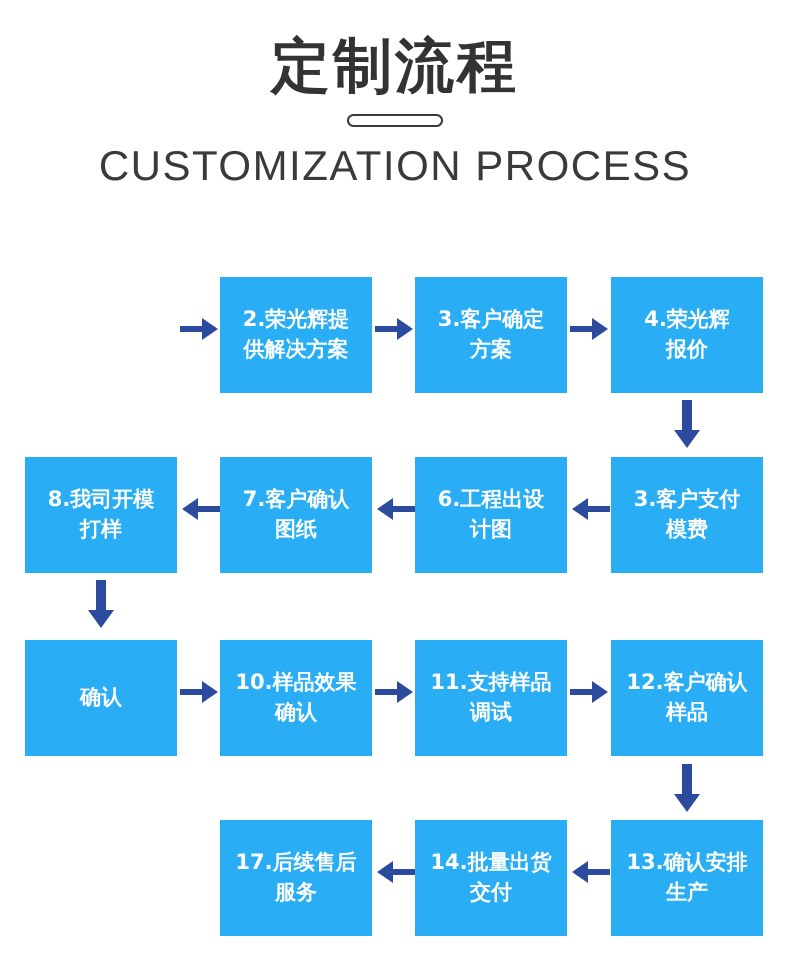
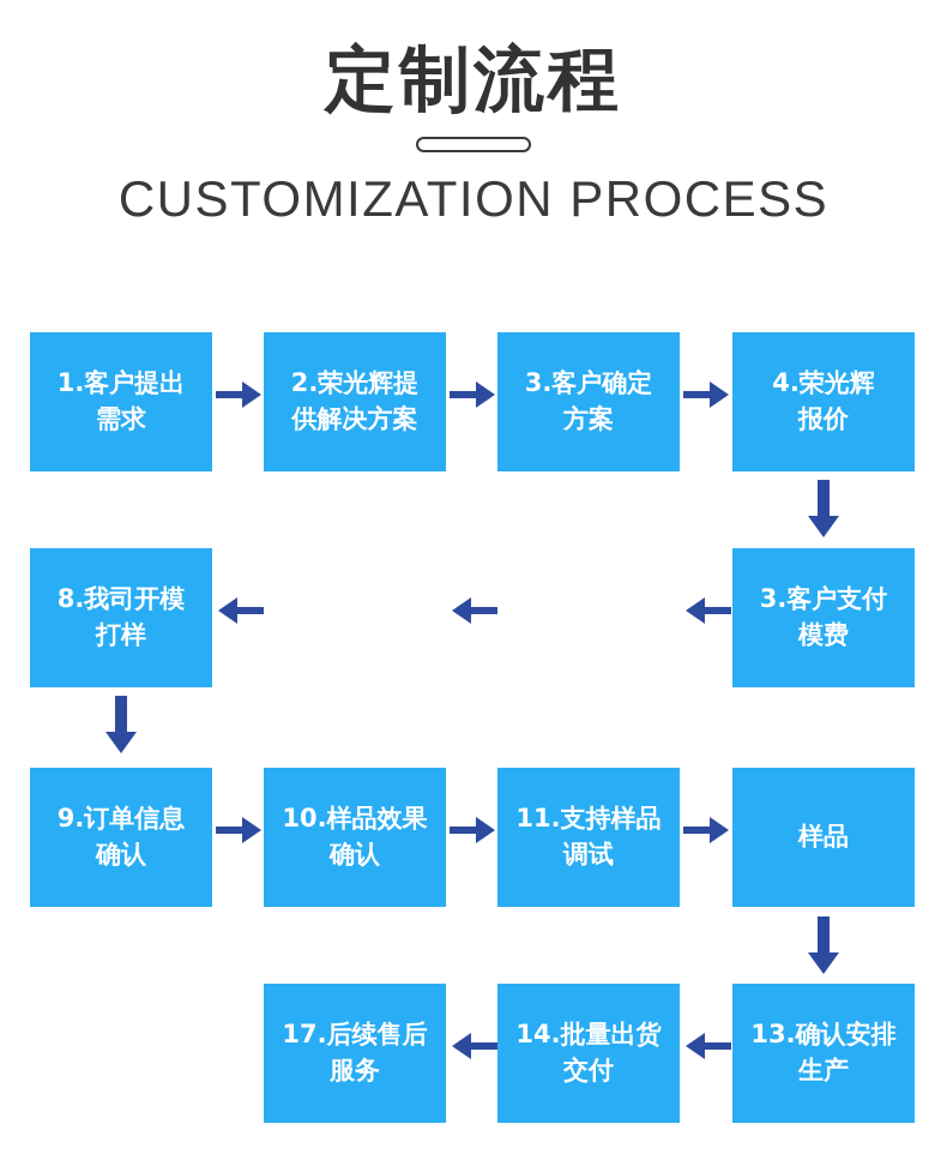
  定制流程
  CUSTOMIZATION PROCESS
+ 1.客户提出
+ 需求
  2.荣光辉提
  供解决方案
  3.客户确定
  方案
  4.荣光辉
  报价
  8.我司开模
  打样
- 7.客户确认
- 图纸
- 6.工程出设
- 计图
  3.客户支付
  模费
+ 9.订单信息
  确认
  10.样品效果
  确认
  11.支持样品
  调试
- 12.客户确认
  样品
  17.后续售后
  服务
  14.批量出货
  交付
  13.确认安排
  生产
